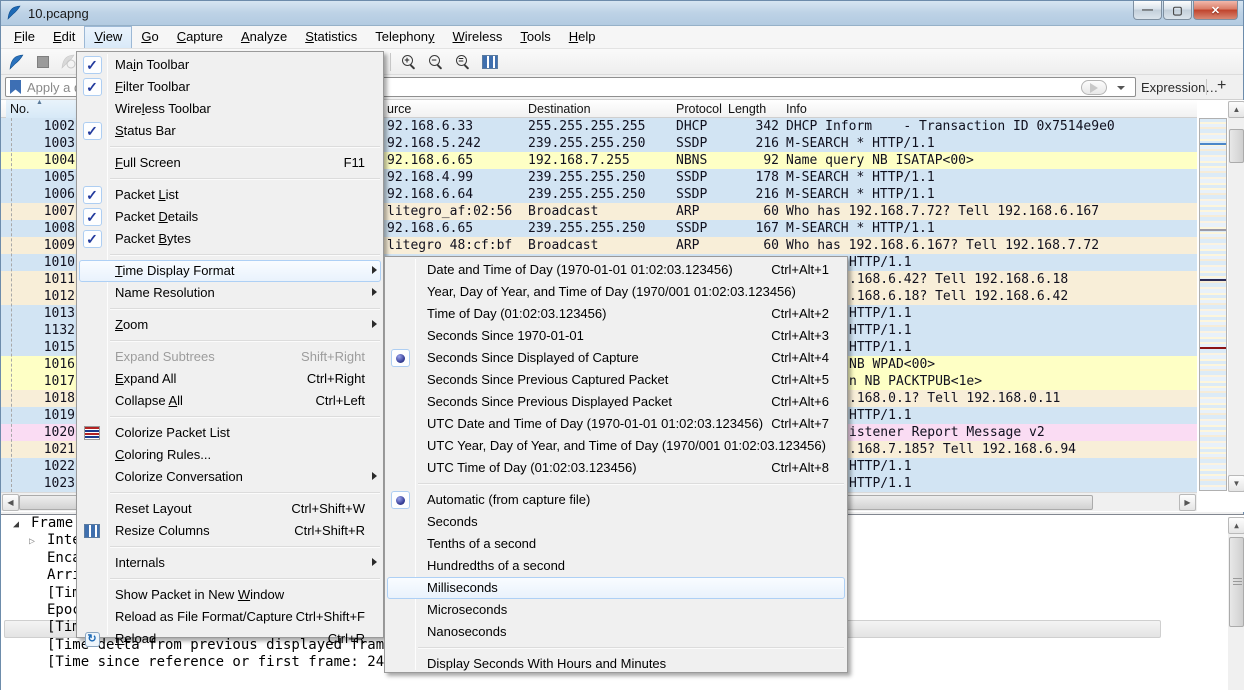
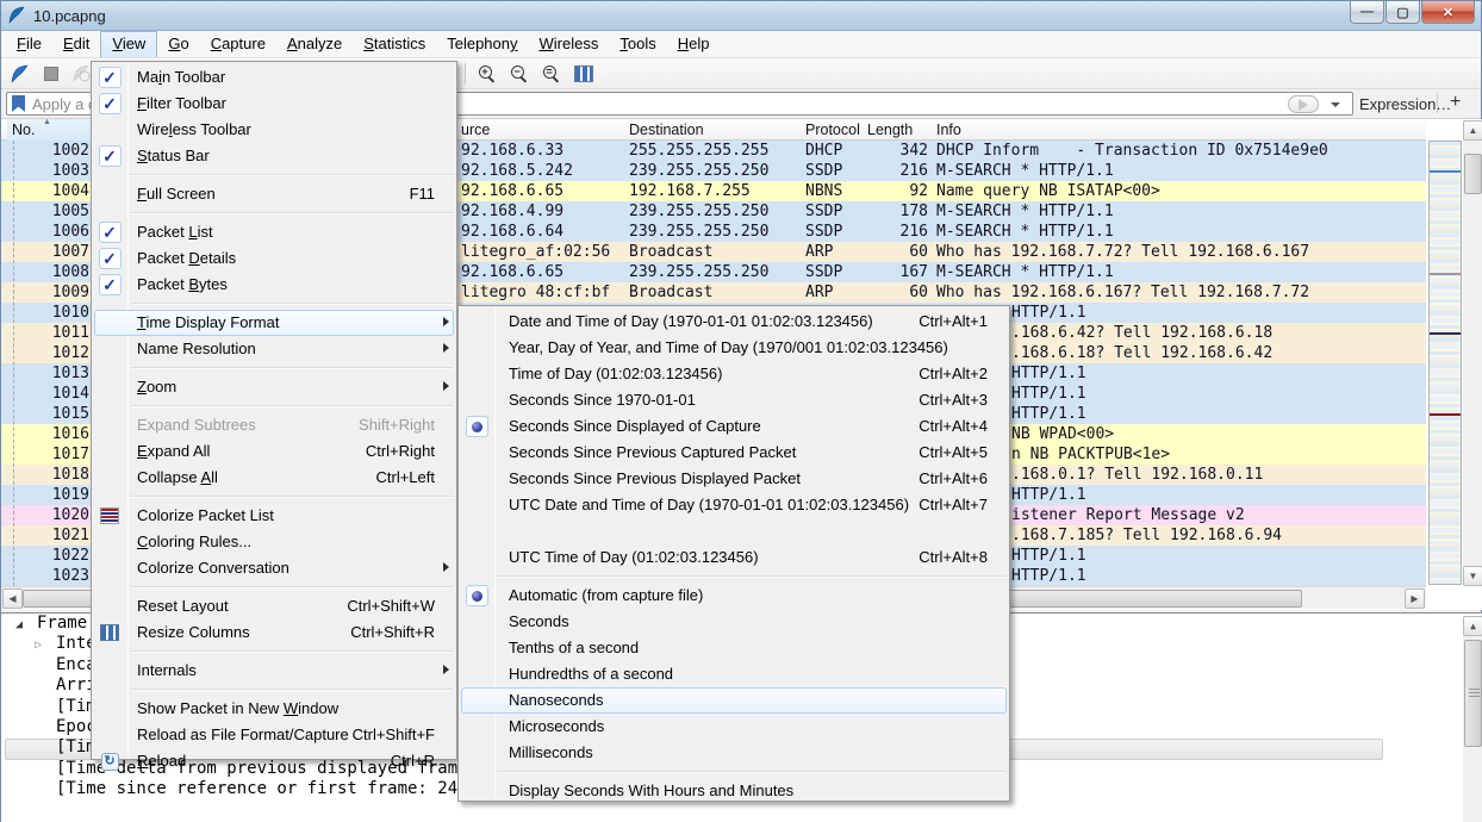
  10.pcapng
  —
  ▢
  ✕
  File
  Edit
  View
  Go
  Capture
  Analyze
  Statistics
  Telephony
  Wireless
  Tools
  Help
  +
  −
  =
  Apply a
  Expression…
  +
  No.
  urce
  Destination
  Protocol
  Length
  Info
  1002
  92.168.6.33
  255.255.255.255
  DHCP
  342
  DHCP Inform - Transaction ID 0x7514e9e0
  1003
  92.168.5.242
  239.255.255.250
  SSDP
  216
  M-SEARCH * HTTP/1.1
  1004
  92.168.6.65
  192.168.7.255
  NBNS
  92
  Name query NB ISATAP<00>
  1005
  92.168.4.99
  239.255.255.250
  SSDP
  178
  M-SEARCH * HTTP/1.1
  1006
  92.168.6.64
  239.255.255.250
  SSDP
  216
  M-SEARCH * HTTP/1.1
  1007
  litegro_af:02:56
  Broadcast
  ARP
  60
  Who has 192.168.7.72? Tell 192.168.6.167
  1008
  92.168.6.65
  239.255.255.250
  SSDP
  167
  M-SEARCH * HTTP/1.1
  1009
  litegro 48:cf:bf
  Broadcast
  ARP
  60
  Who has 192.168.6.167? Tell 192.168.7.72
  1010
  HTTP/1.1
  1011
  .168.6.42? Tell 192.168.6.18
  1012
  .168.6.18? Tell 192.168.6.42
  1013
  HTTP/1.1
- 1132
+ 1014
  HTTP/1.1
  1015
  HTTP/1.1
  1016
  NB WPAD<00>
  1017
  n NB PACKTPUB<1e>
  1018
  .168.0.1? Tell 192.168.0.11
  1019
  HTTP/1.1
  1020
  istener Report Message v2
  1021
  .168.7.185? Tell 192.168.6.94
  1022
  HTTP/1.1
  1023
  HTTP/1.1
  ▲
  ▼
  ◀
  ▶
  ◢
  Frame
  ▷
  Int
  Enc
  Arr
  [Ti
  Epo
  [Ti
  [Tim delta from previous displayed fram
  [Time since reference or first frame: 24
  ▲
  ✓
  Main Toolbar
  ✓
  Filter Toolbar
  Wireless Toolbar
  ✓
  Status Bar
  Full Screen
  F11
  ✓
  Packet List
  ✓
  Packet Details
  ✓
  Packet Bytes
  Time Display Format
  Name Resolution
  Zoom
  Expand Subtrees
  Shift+Right
  Expand All
  Ctrl+Right
  Collapse All
  Ctrl+Left
  Colorize Packet List
  Coloring Rules...
  Colorize Conversation
  Reset Layout
  Ctrl+Shift+W
  Resize Columns
  Ctrl+Shift+R
  Internals
  Show Packet in New Window
  Reload as File Format/Capture
  Ctrl+Shift+F
  ↻
  Reload
  Ctrl+R
  Date and Time of Day (1970-01-01 01:02:03.123456)
  Ctrl+Alt+1
  Year, Day of Year, and Time of Day (1970/001 01:02:03.123456)
  Time of Day (01:02:03.123456)
  Ctrl+Alt+2
  Seconds Since 1970-01-01
  Ctrl+Alt+3
  Seconds Since Displayed of Capture
  Ctrl+Alt+4
  Seconds Since Previous Captured Packet
  Ctrl+Alt+5
  Seconds Since Previous Displayed Packet
  Ctrl+Alt+6
  UTC Date and Time of Day (1970-01-01 01:02:03.123456)
  Ctrl+Alt+7
- UTC Year, Day of Year, and Time of Day (1970/001 01:02:03.123456)
  UTC Time of Day (01:02:03.123456)
  Ctrl+Alt+8
  Automatic (from capture file)
  Seconds
  Tenths of a second
  Hundredths of a second
- Milliseconds
+ Nanoseconds
  Microseconds
- Nanoseconds
+ Milliseconds
  Display Seconds With Hours and Minutes
